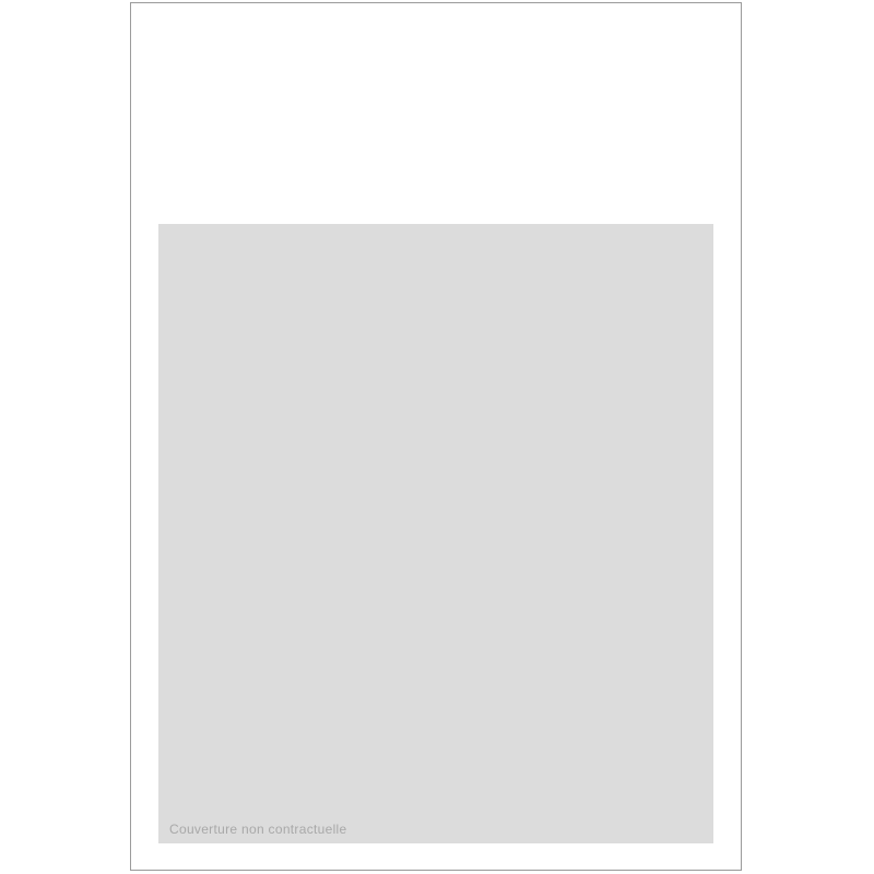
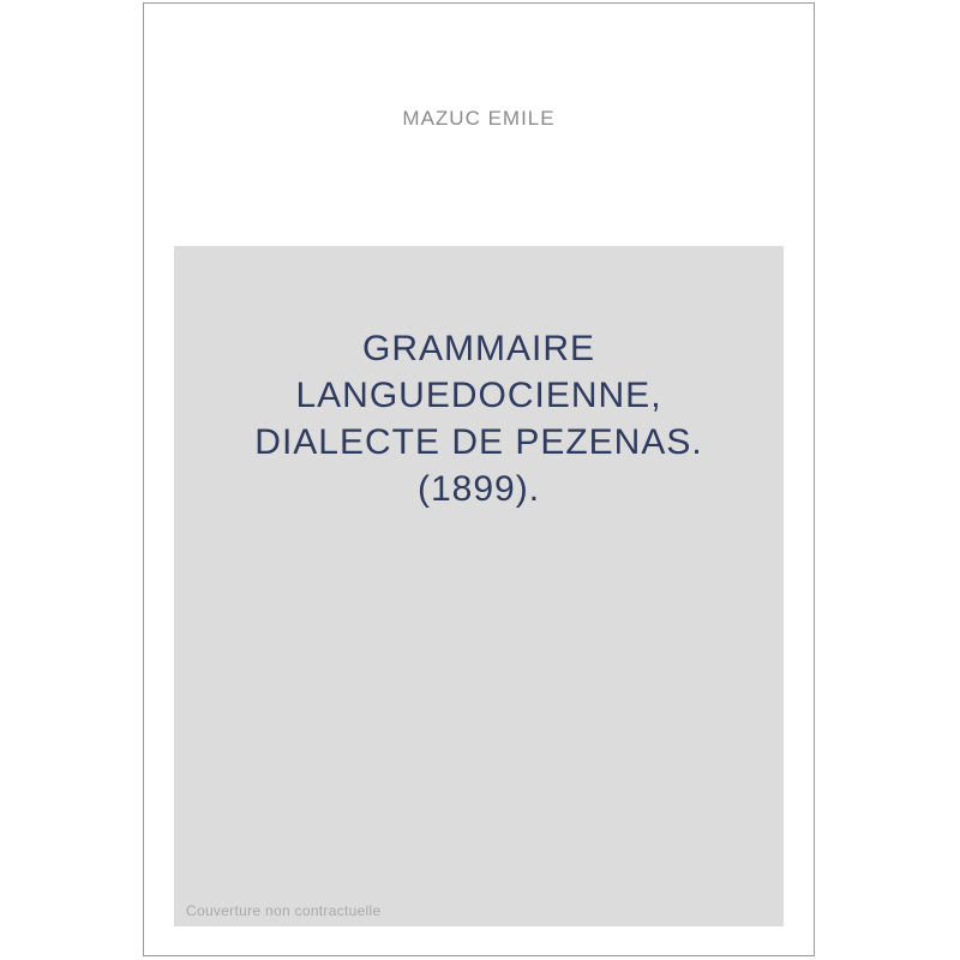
+ MAZUC EMILE
+ GRAMMAIRE
+ LANGUEDOCIENNE,
+ DIALECTE DE PEZENAS.
+ (1899).
  Couverture non contractuelle
